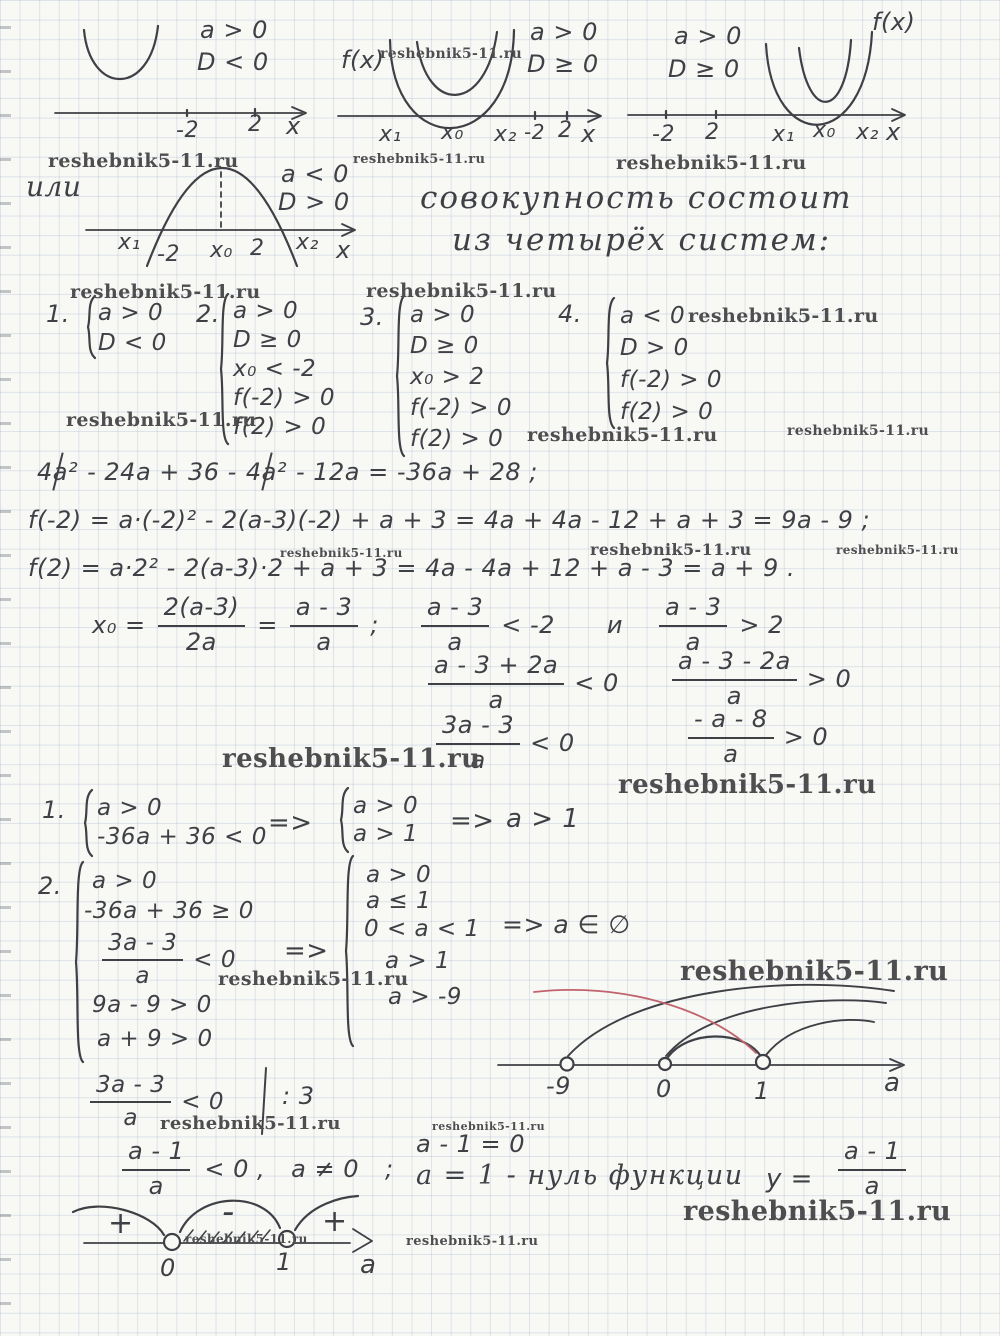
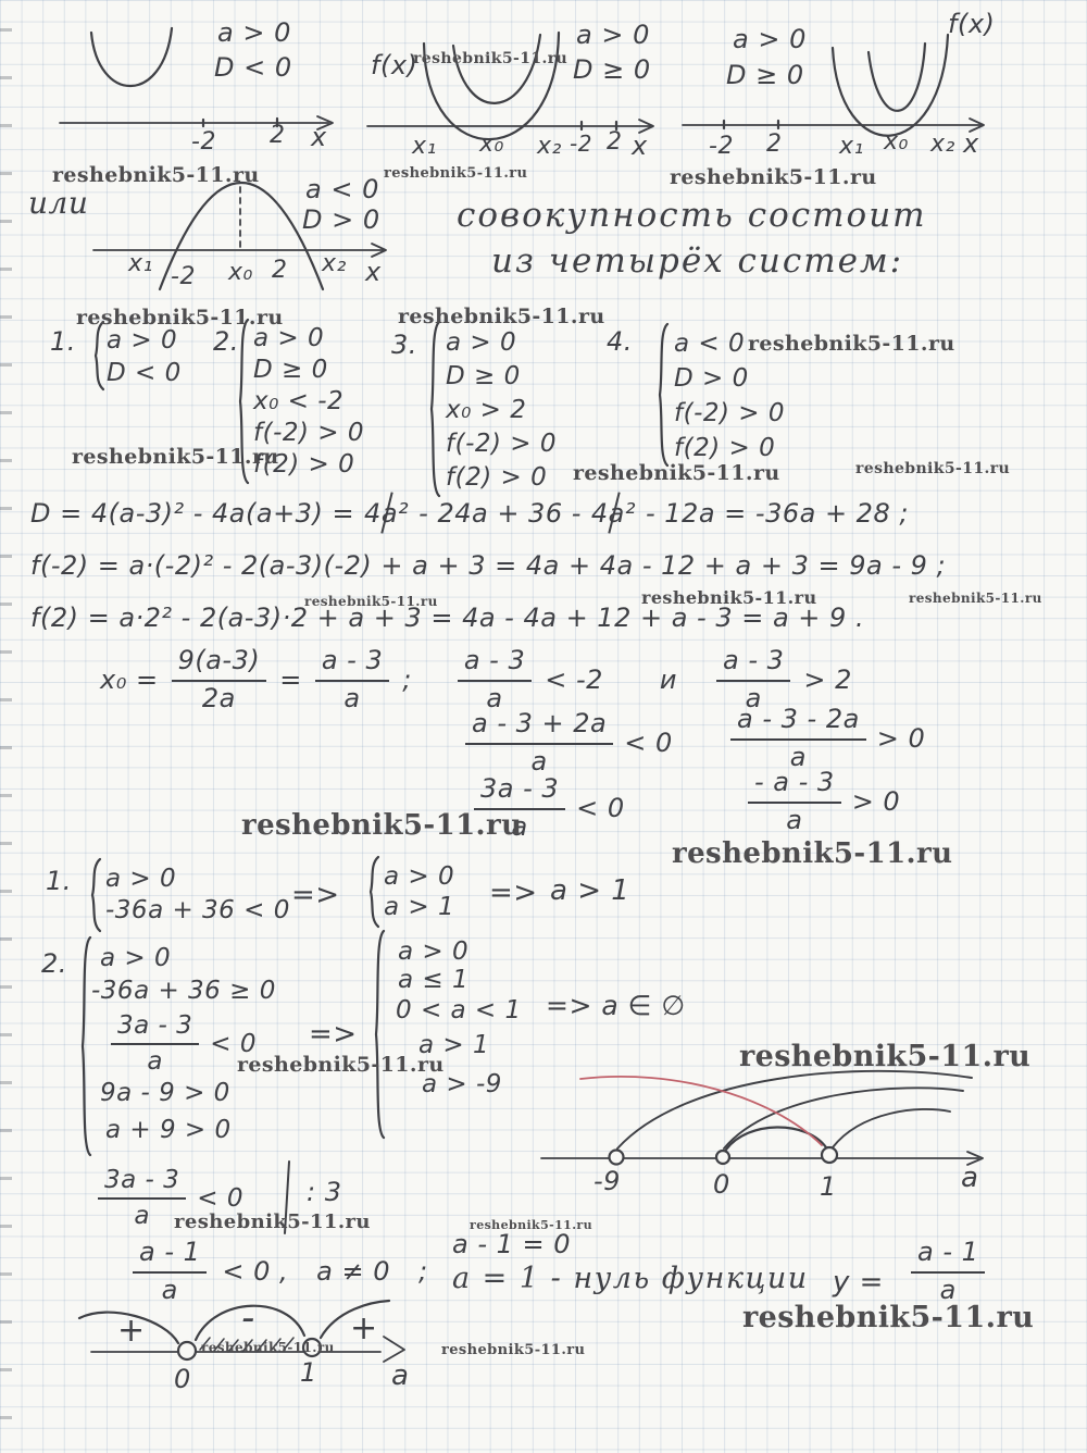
  a > 0
  D < 0
  -2
  2
  x
  f(x)
  a > 0
  D ≥ 0
  x₁
  x₀
  x₂
  -2
  2
  x
  a > 0
  D ≥ 0
  f(x)
  -2
  2
  x₁
  x₀
  x₂
  x
  или
  a < 0
  D > 0
  x₁
  -2
  x₀
  2
  x₂
  x
  совокупность состоит
  из четырёх систем:
  1.
  a > 0
  D < 0
  2.
  a > 0
  D ≥ 0
  x₀ < -2
  f(-2) > 0
  f(2) > 0
  3.
  a > 0
  D ≥ 0
  x₀ > 2
  f(-2) > 0
  f(2) > 0
  4.
  a < 0
  D > 0
  f(-2) > 0
  f(2) > 0
+ D = 4(a-3)² - 4a(a+3) =
  4a²
  - 24a + 36 -
  4a²
  - 12a = -36a + 28 ;
  f(-2) = a·(-2)² - 2(a-3)(-2) + a + 3 = 4a + 4a - 12 + a + 3 = 9a - 9 ;
  f(2) = a·2² - 2(a-3)·2 + a + 3 = 4a - 4a + 12 + a - 3 = a + 9 .
  x₀ =
- 2(a-3)
+ 9(a-3)
  2a
  =
  a - 3
  a
  ;
  a - 3
  a
  < -2
  и
  a - 3
  a
  > 2
  a - 3 + 2a
  a
  < 0
  a - 3 - 2a
  a
  > 0
  3a - 3
  a
  < 0
- - a - 8
+ - a - 3
  a
  > 0
  1.
  a > 0
  -36a + 36 < 0
  =>
  a > 0
  a > 1
  =>
  a > 1
  2.
  a > 0
  -36a + 36 ≥ 0
  3a - 3
  a
  < 0
  9a - 9 > 0
  a + 9 > 0
  =>
  a > 0
  a ≤ 1
  0 < a < 1
  a > 1
  a > -9
  => a ∈ ∅
  -9
  0
  1
  a
  3a - 3
  a
  < 0
  : 3
  a - 1
  a
  < 0 ,
  a ≠ 0
  ;
  a - 1 = 0
  a = 1 - нуль функции
  y =
  a - 1
  a
  +
  -
  +
  0
  1
  a
  reshebnik5-11.ru
  reshebnik5-11.ru
  reshebnik5-11.ru
  reshebnik5-11.ru
  reshebnik5-11.ru
  reshebnik5-11.ru
  reshebnik5-11.ru
  reshebnik5-11.ru
  reshebnik5-11.ru
  reshebnik5-11.ru
  reshebnik5-11.ru
  reshebnik5-11.ru
  reshebnik5-11.ru
  reshebnik5-11.ru
  reshebnik5-11.ru
  reshebnik5-11.ru
  reshebnik5-11.ru
  reshebnik5-11.ru
  reshebnik5-11.ru
  reshebnik5-11.ru
  reshebnik5-11.ru
  reshebnik5-11.ru
